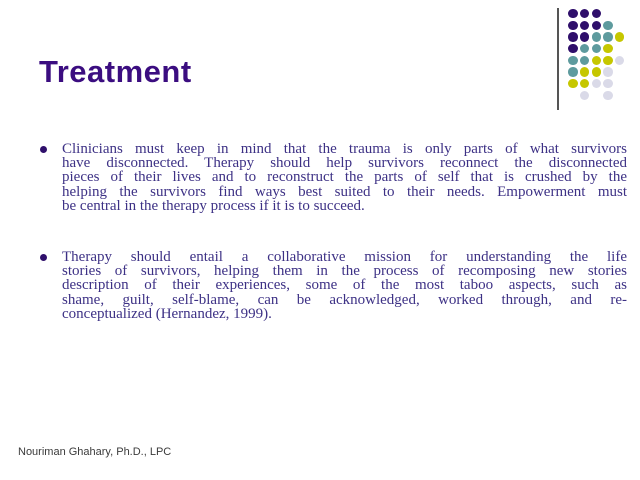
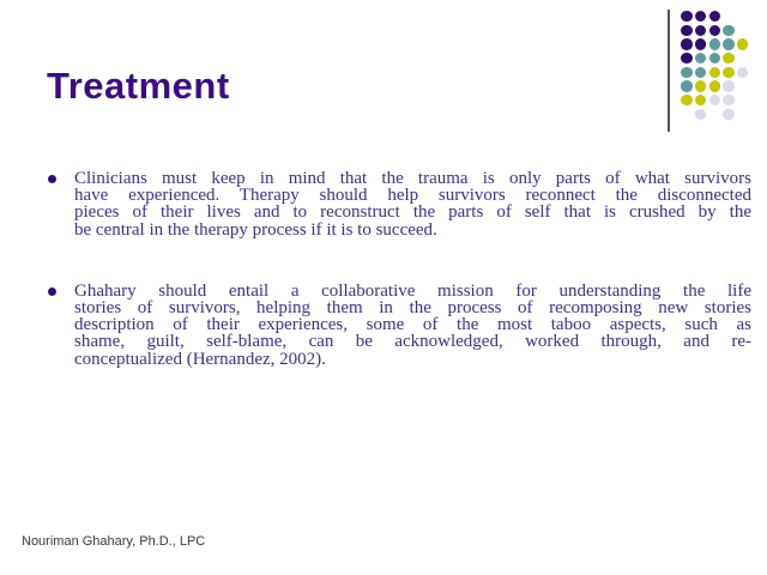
  Treatment
  Clinicians must keep in mind that the trauma is only parts of what survivors
- have disconnected. Therapy should help survivors reconnect the disconnected
+ have experienced. Therapy should help survivors reconnect the disconnected
  pieces of their lives and to reconstruct the parts of self that is crushed by the
- helping the survivors find ways best suited to their needs. Empowerment must
  be central in the therapy process if it is to succeed.
- Therapy should entail a collaborative mission for understanding the life
+ Ghahary should entail a collaborative mission for understanding the life
  stories of survivors, helping them in the process of recomposing new stories
  description of their experiences, some of the most taboo aspects, such as
  shame, guilt, self-blame, can be acknowledged, worked through, and re-
- conceptualized (Hernandez, 1999).
+ conceptualized (Hernandez, 2002).
  Nouriman Ghahary, Ph.D., LPC
